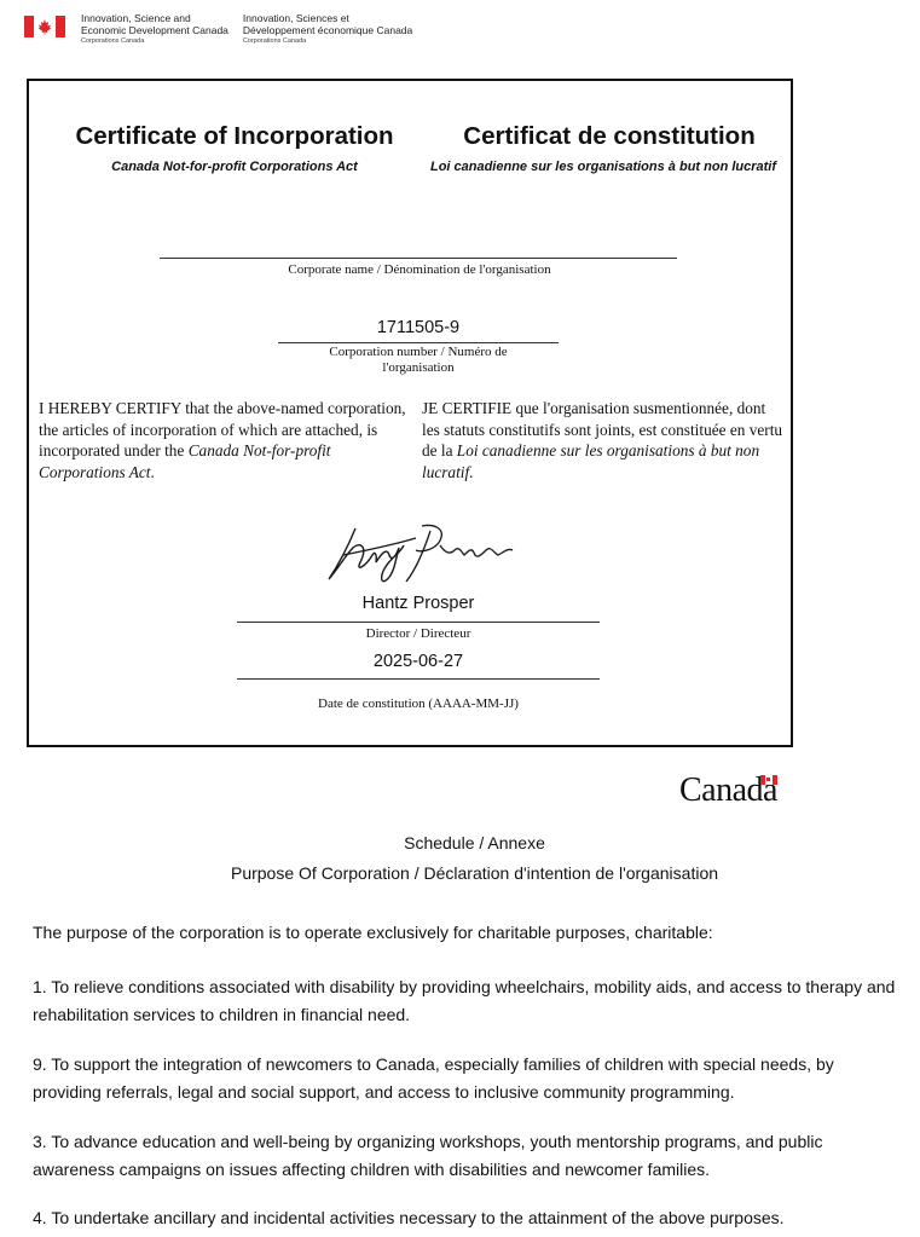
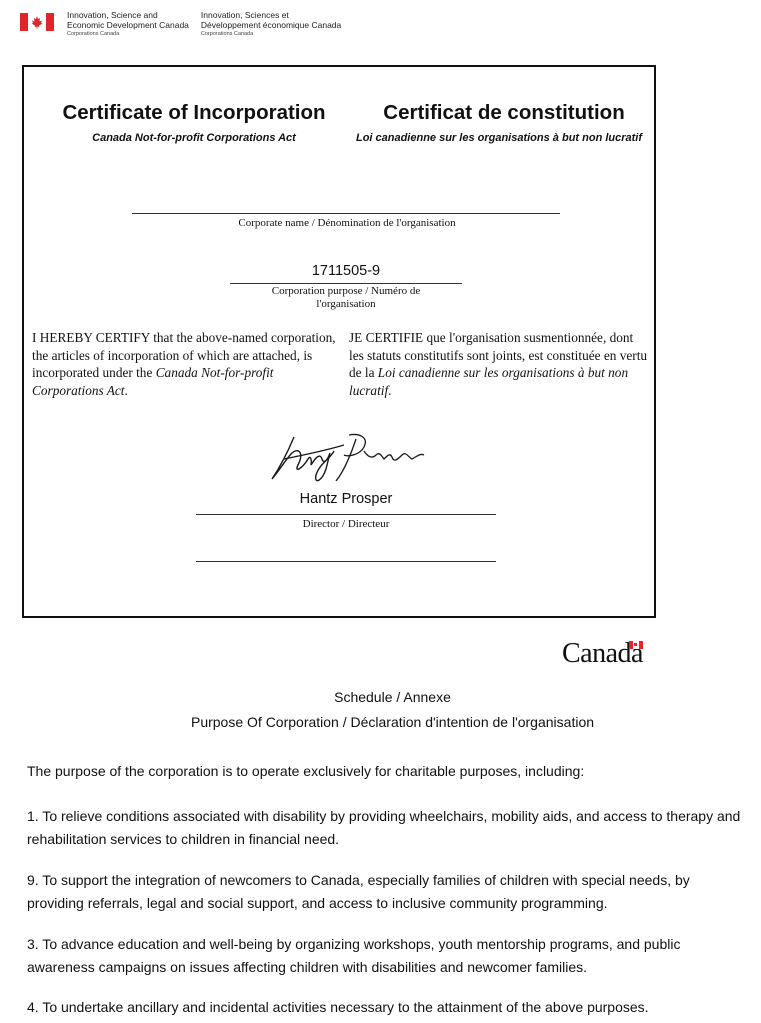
  Innovation, Science and
  Economic Development Canada
  Innovation, Sciences et
  Développement économique Canada
  Certificate of Incorporation
  Certificat de constitution
  Canada Not-for-profit Corporations Act
  Loi canadienne sur les organisations à but non lucratif
  Corporate name / Dénomination de l'organisation
  1711505-9
- Corporation number / Numéro de l'organisation
+ Corporation purpose / Numéro de l'organisation
  I HEREBY CERTIFY that the above-named corporation, the articles of incorporation of which are attached, is incorporated under the Canada Not-for-profit Corporations Act.
  JE CERTIFIE que l'organisation susmentionnée, dont les statuts constitutifs sont joints, est constituée en vertu de la Loi canadienne sur les organisations à but non lucratif.
  Hantz Prosper
  Director / Directeur
- 2025-06-27
- Date de constitution (AAAA-MM-JJ)
  Canada
  Schedule / Annexe
  Purpose Of Corporation / Déclaration d'intention de l'organisation
- The purpose of the corporation is to operate exclusively for charitable purposes, charitable:
+ The purpose of the corporation is to operate exclusively for charitable purposes, including:
  1. To relieve conditions associated with disability by providing wheelchairs, mobility aids, and access to therapy and rehabilitation services to children in financial need.
  9. To support the integration of newcomers to Canada, especially families of children with special needs, by providing referrals, legal and social support, and access to inclusive community programming.
  3. To advance education and well-being by organizing workshops, youth mentorship programs, and public awareness campaigns on issues affecting children with disabilities and newcomer families.
  4. To undertake ancillary and incidental activities necessary to the attainment of the above purposes.
